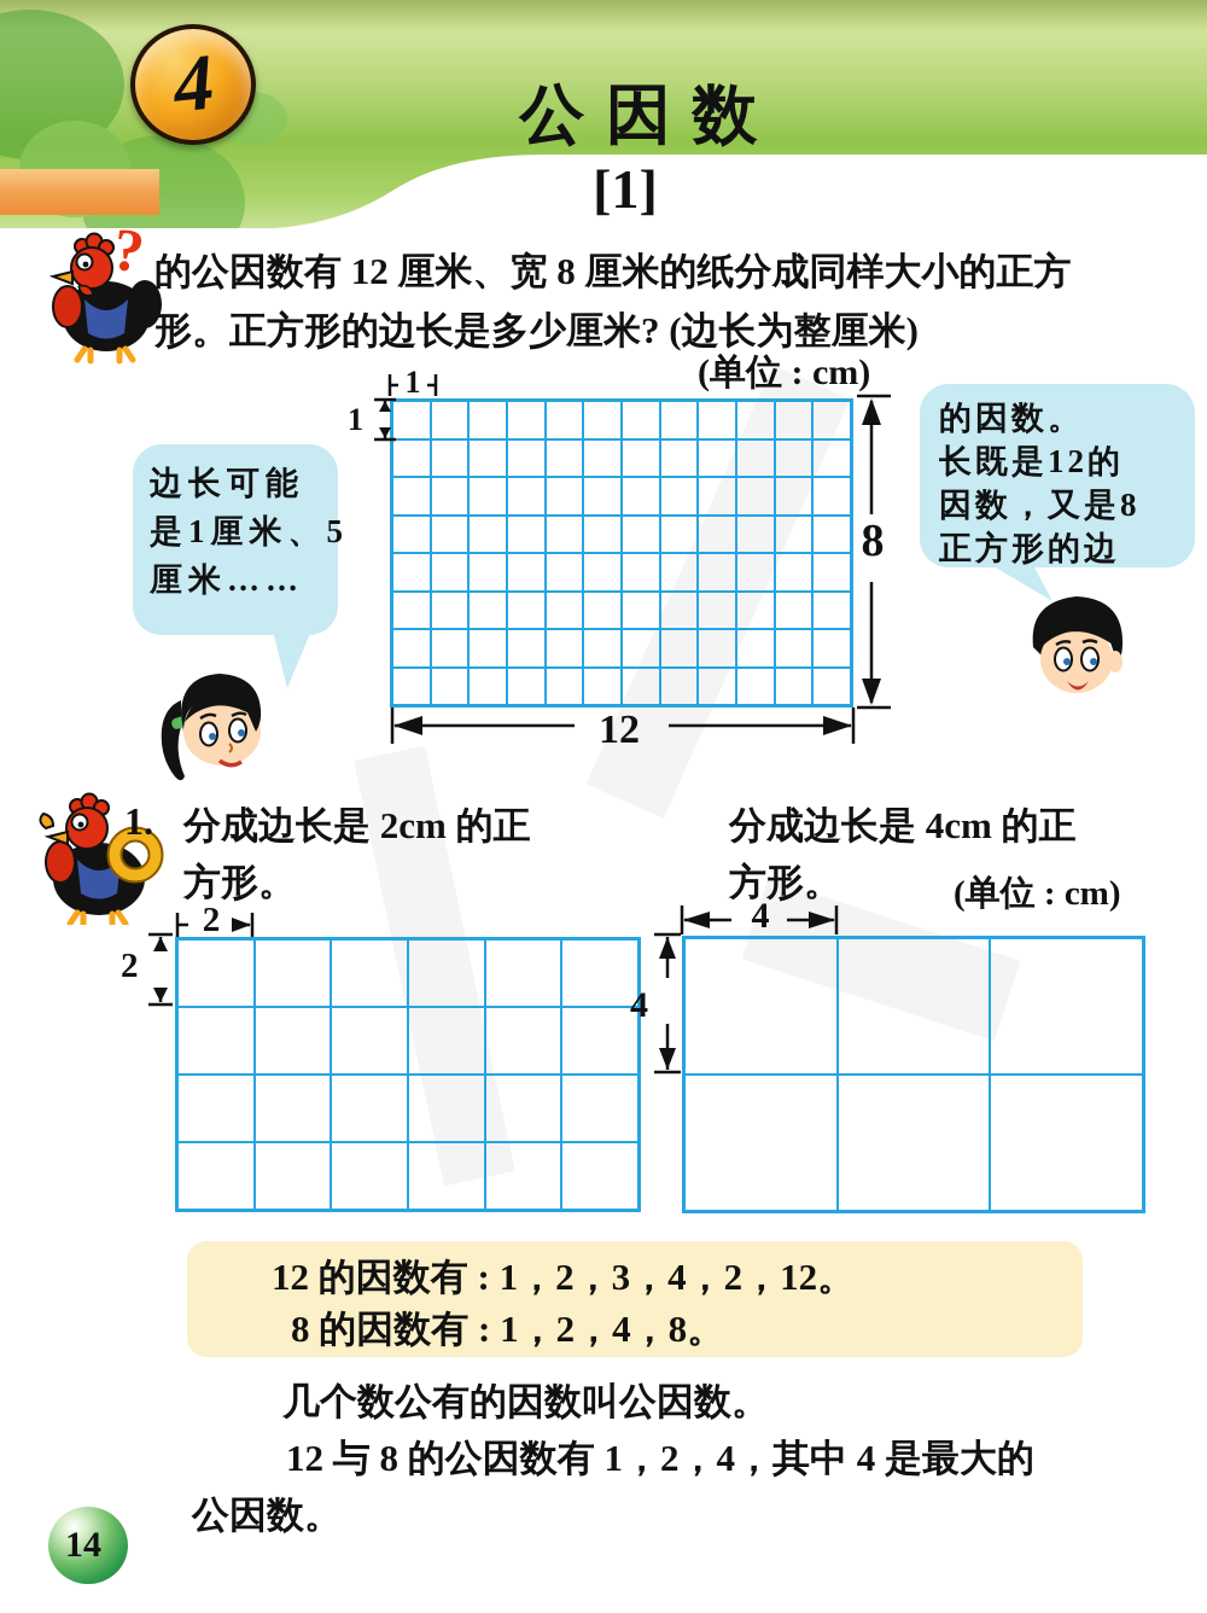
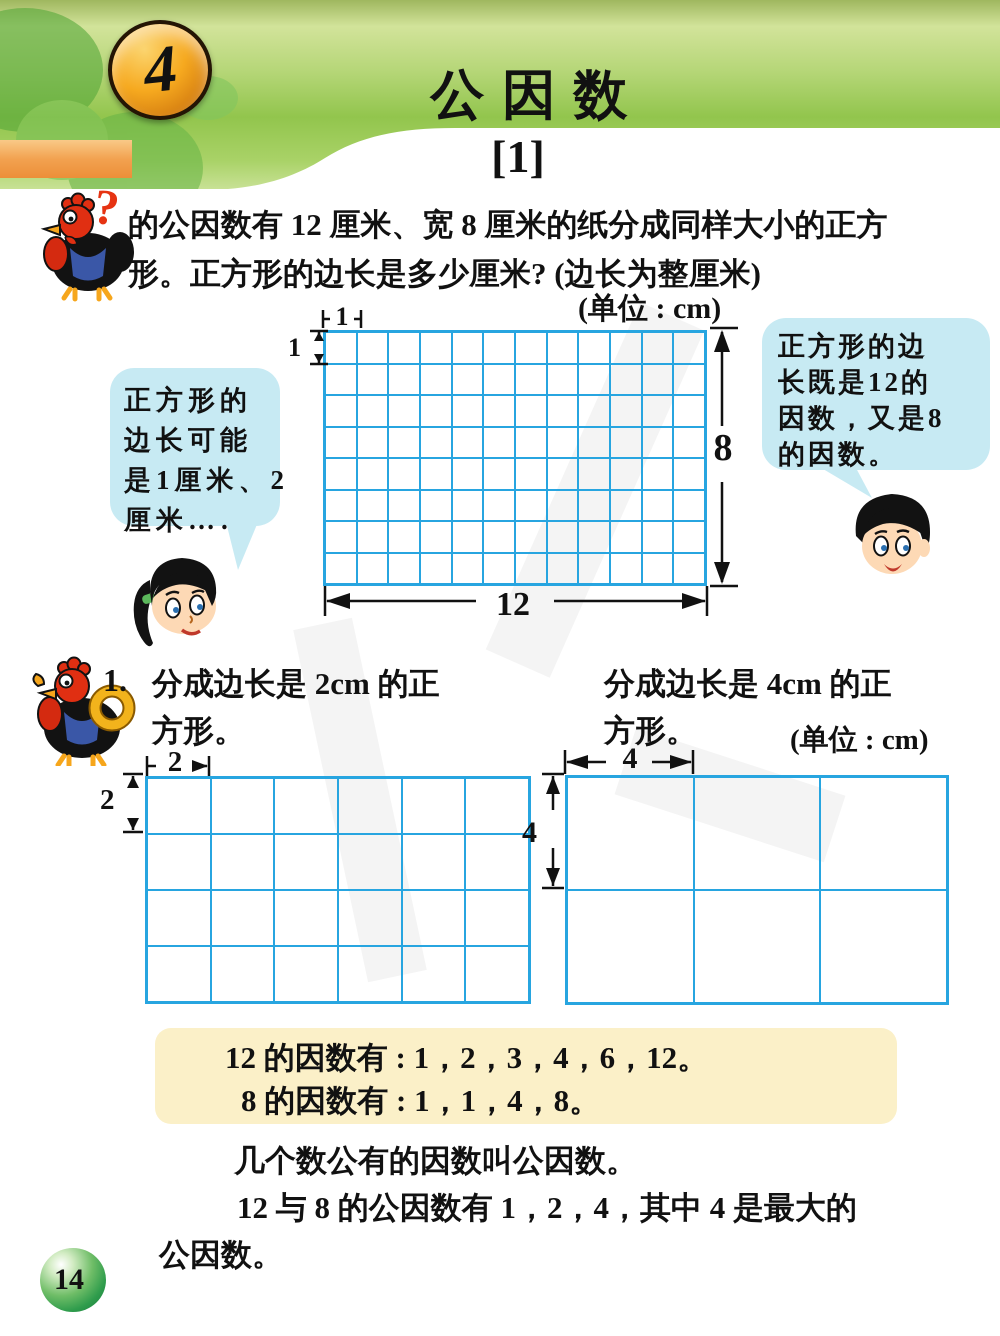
  公 因 数
  [1]
  的公因数有 12 厘米、宽 8 厘米的纸分成同样大小的正方
  形。正方形的边长是多少厘米? (边长为整厘米)
  (单位 : cm)
  1
  1
  8
  12
+ 正方形的
  边长可能
- 是1厘米、5
+ 是1厘米、2
  厘米……
- 的因数。
+ 正方形的边
  长既是12的
  因数，又是8
- 正方形的边
+ 的因数。
  1.
  分成边长是 2cm 的正
  方形。
  分成边长是 4cm 的正
  方形。
  (单位 : cm)
  2
  2
  4
  4
- 12 的因数有 : 1，2，3，4，2，12。
+ 12 的因数有 : 1，2，3，4，6，12。
- 8 的因数有 : 1，2，4，8。
+ 8 的因数有 : 1，1，4，8。
  几个数公有的因数叫公因数。
  12 与 8 的公因数有 1，2，4，其中 4 是最大的
  公因数。
  14
